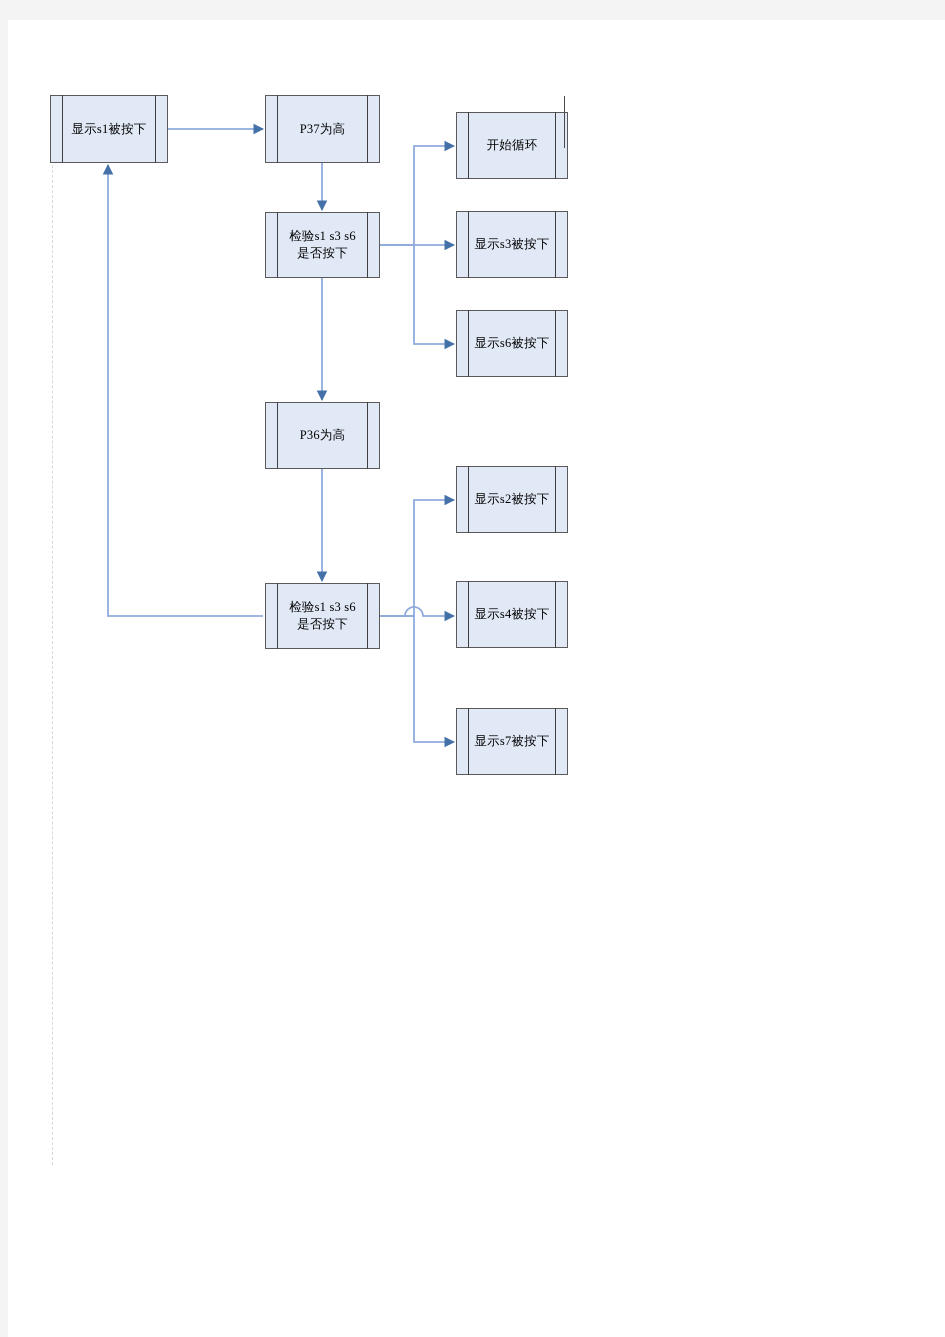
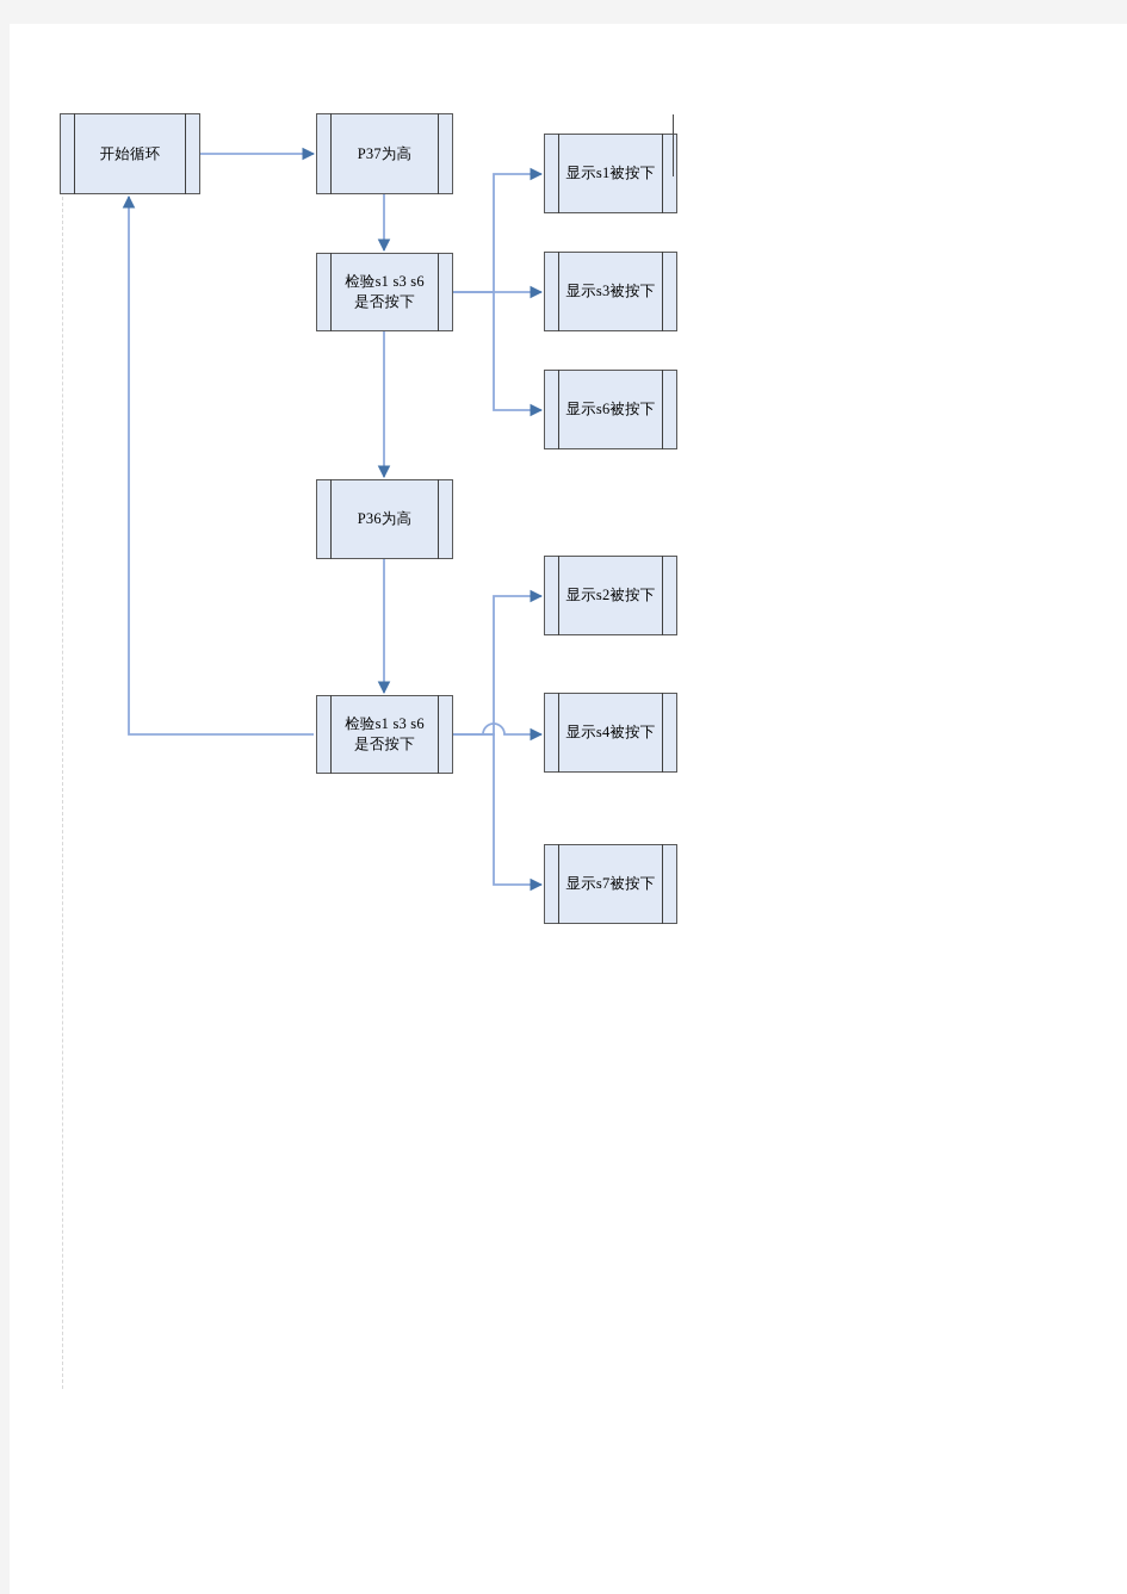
- 显示s1被按下
+ 开始循环
  P37为高
  检验s1 s3 s6
  是否按下
- 开始循环
+ 显示s1被按下
  显示s3被按下
  显示s6被按下
  P36为高
  检验s1 s3 s6
  是否按下
  显示s2被按下
  显示s4被按下
  显示s7被按下
